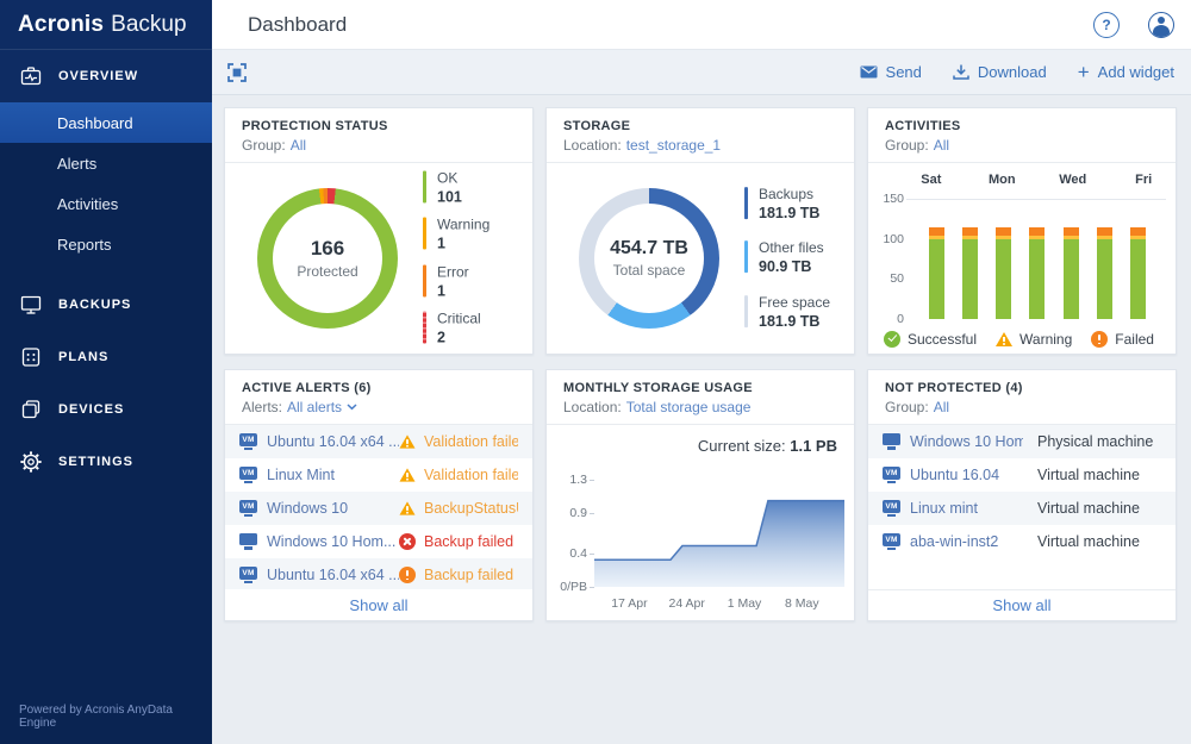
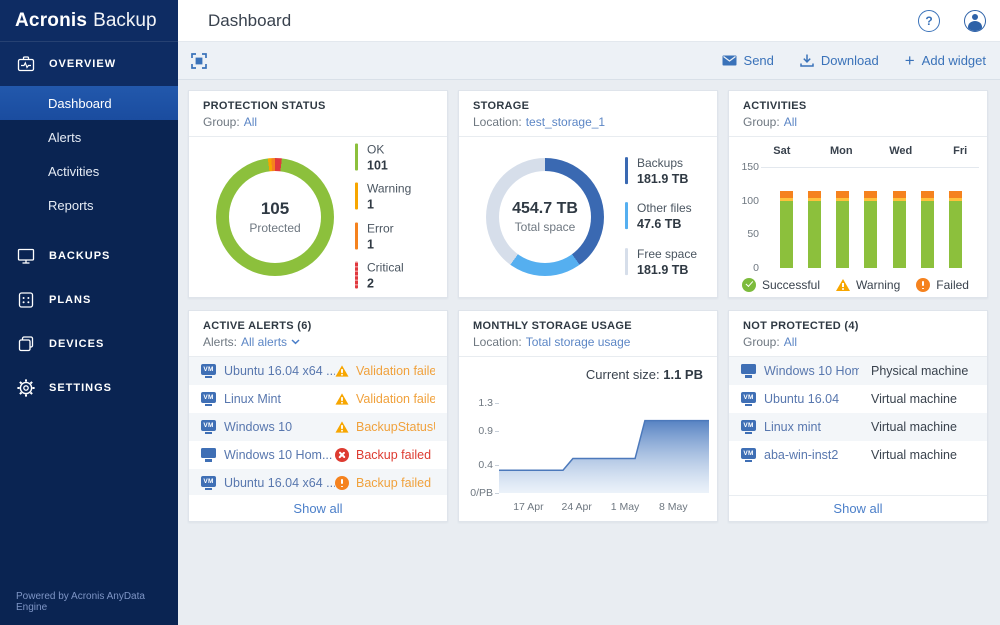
  Acronis
  Backup
  OVERVIEW
  Dashboard
  Alerts
  Activities
  Reports
  BACKUPS
  PLANS
  DEVICES
  SETTINGS
  Powered by Acronis AnyData Engine
  Dashboard
  ?
  Send
  Download
  +
  Add widget
  PROTECTION STATUS
  Group:
  All
- 166
+ 105
  Protected
  OK
  101
  Warning
  1
  Error
  1
  Critical
  2
  STORAGE
  Location:
  test_storage_1
  454.7 TB
  Total space
  Backups
  181.9 TB
  Other files
- 90.9 TB
+ 47.6 TB
  Free space
  181.9 TB
  ACTIVITIES
  Group:
  All
  Sat
  Mon
  Wed
  Fri
  Successful
  Warning
  Failed
  0
  50
  100
  150
  ACTIVE ALERTS (6)
  Alerts:
  All alerts
  Ubuntu 16.04 x64 ..
  Validation faile
  Linux Mint
  Validation faile
  Windows 10
  Windows 10 Hom...
  Backup failed
  Ubuntu 16.04 x64 ..
  Backup failed
  Show all
  MONTHLY STORAGE USAGE
  Location:
  Total storage usage
  Current size: 1.1 PB
  1.3
  0.9
  0.4
  0/PB
  17 Apr
  24 Apr
  1 May
  8 May
  NOT PROTECTED (4)
  Group:
  All
  Windows 10 Hom
  Physical machine
  Ubuntu 16.04
  Virtual machine
  Linux mint
  Virtual machine
  aba-win-inst2
  Virtual machine
  Show all
